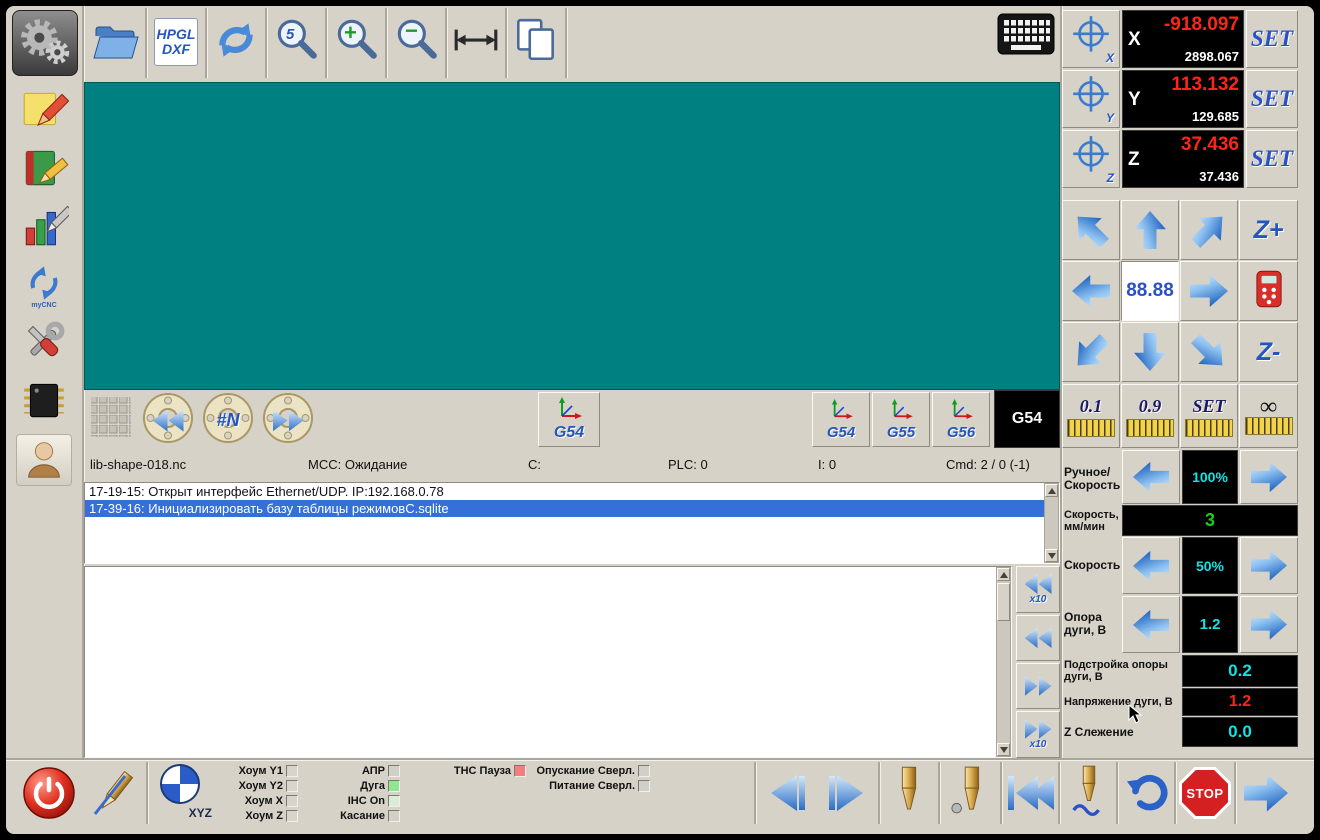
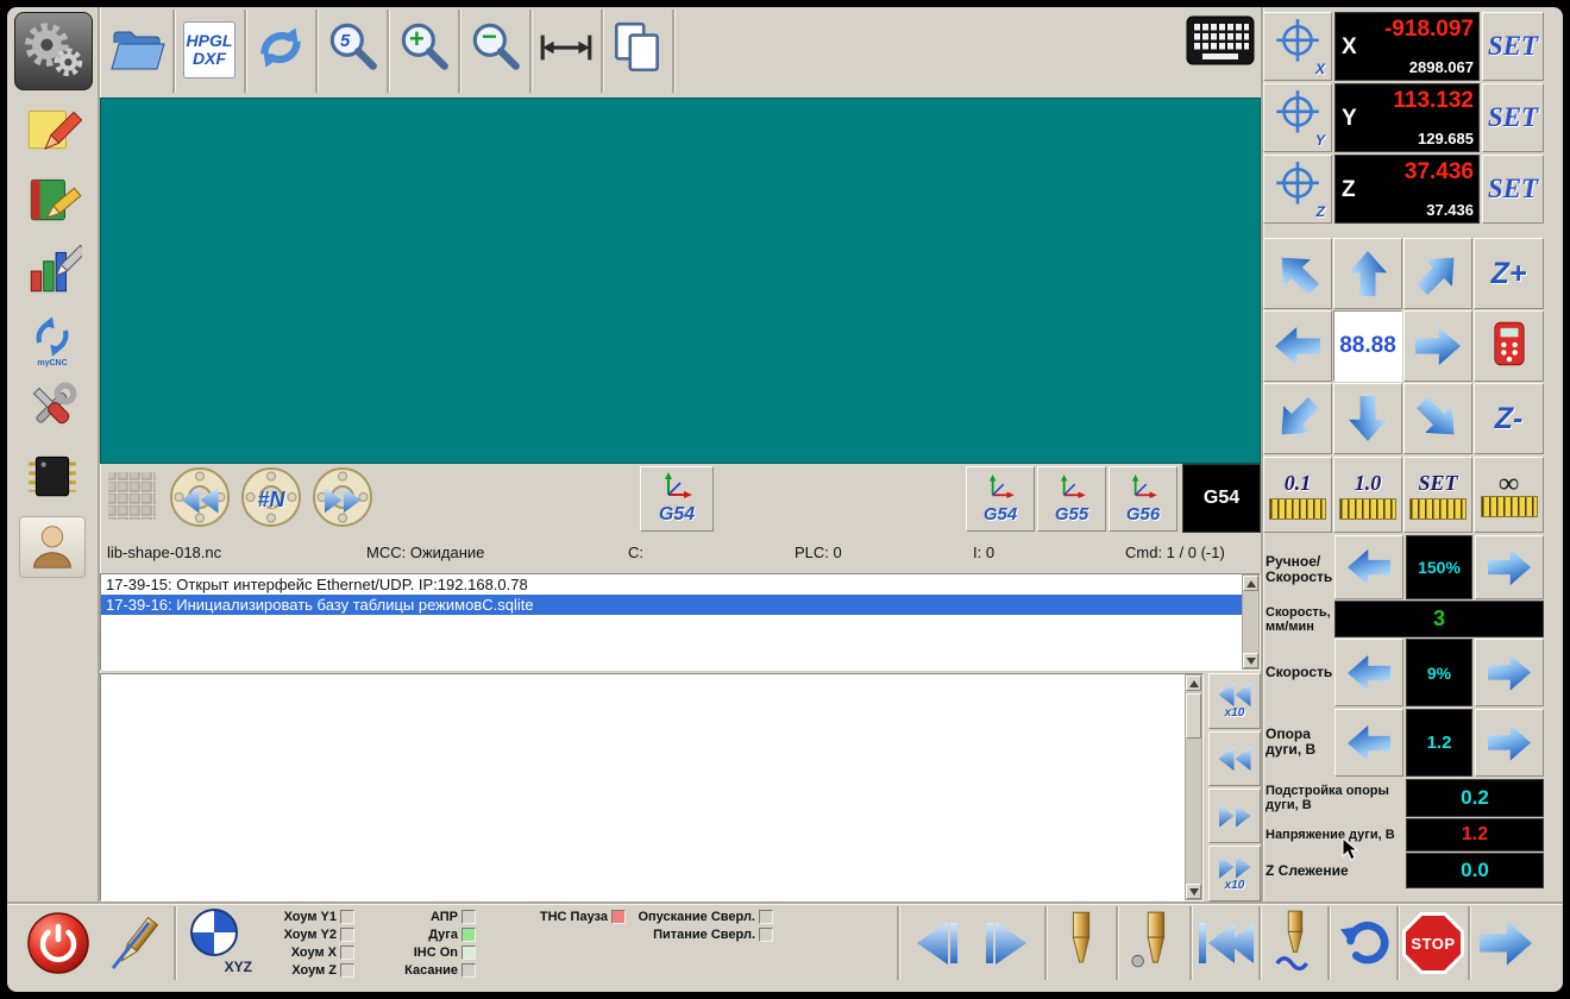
  HPGL
  DXF
  5
  +
  −
  #N
  G54
  G54
  G55
  G56
  G54
  lib-shape-018.nc
  MCC: Ожидание
  C:
  PLC: 0
  I: 0
- Cmd: 2 / 0 (-1)
+ Cmd: 1 / 0 (-1)
- 17-19-15: Открыт интерфейс Ethernet/UDP. IP:192.168.0.78
+ 17-39-15: Открыт интерфейс Ethernet/UDP. IP:192.168.0.78
  17-39-16: Инициализировать базу таблицы режимовC.sqlite
  x10
  x10
  X
  X
  -918.097
  2898.067
  SET
  Y
  Y
  113.132
  129.685
  SET
  Z
  Z
  37.436
  37.436
  SET
  Z+
  88.88
  Z-
  0.1
- 0.9
+ 1.0
  SET
  ∞
  Ручное/
  Скорость
- 100%
+ 150%
  Скорость,
  мм/мин
  3
  Скорость
- 50%
+ 9%
  Опора
  дуги, В
  1.2
  Подстройка опоры
  дуги, В
  0.2
  Напряжение дуги, В
  1.2
  Z Слежение
  0.0
  XYZ
  Хоум Y1
  Хоум Y2
  Хоум X
  Хоум Z
  АПР
  Дуга
  IHC On
  Касание
  THC Пауза
  Опускание Сверл.
  Питание Сверл.
  STOP
